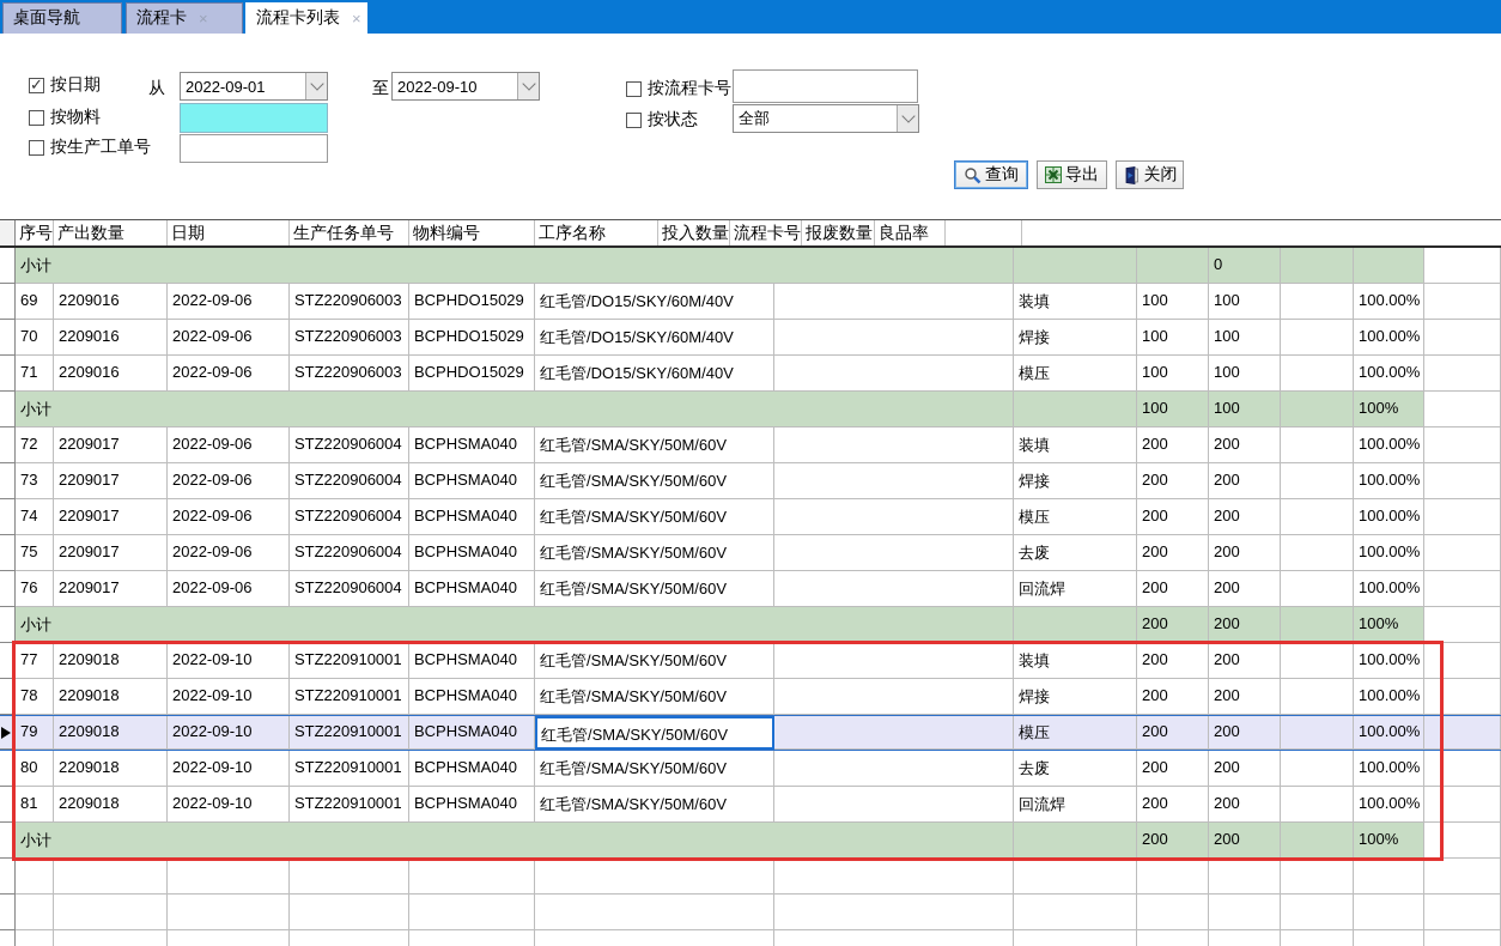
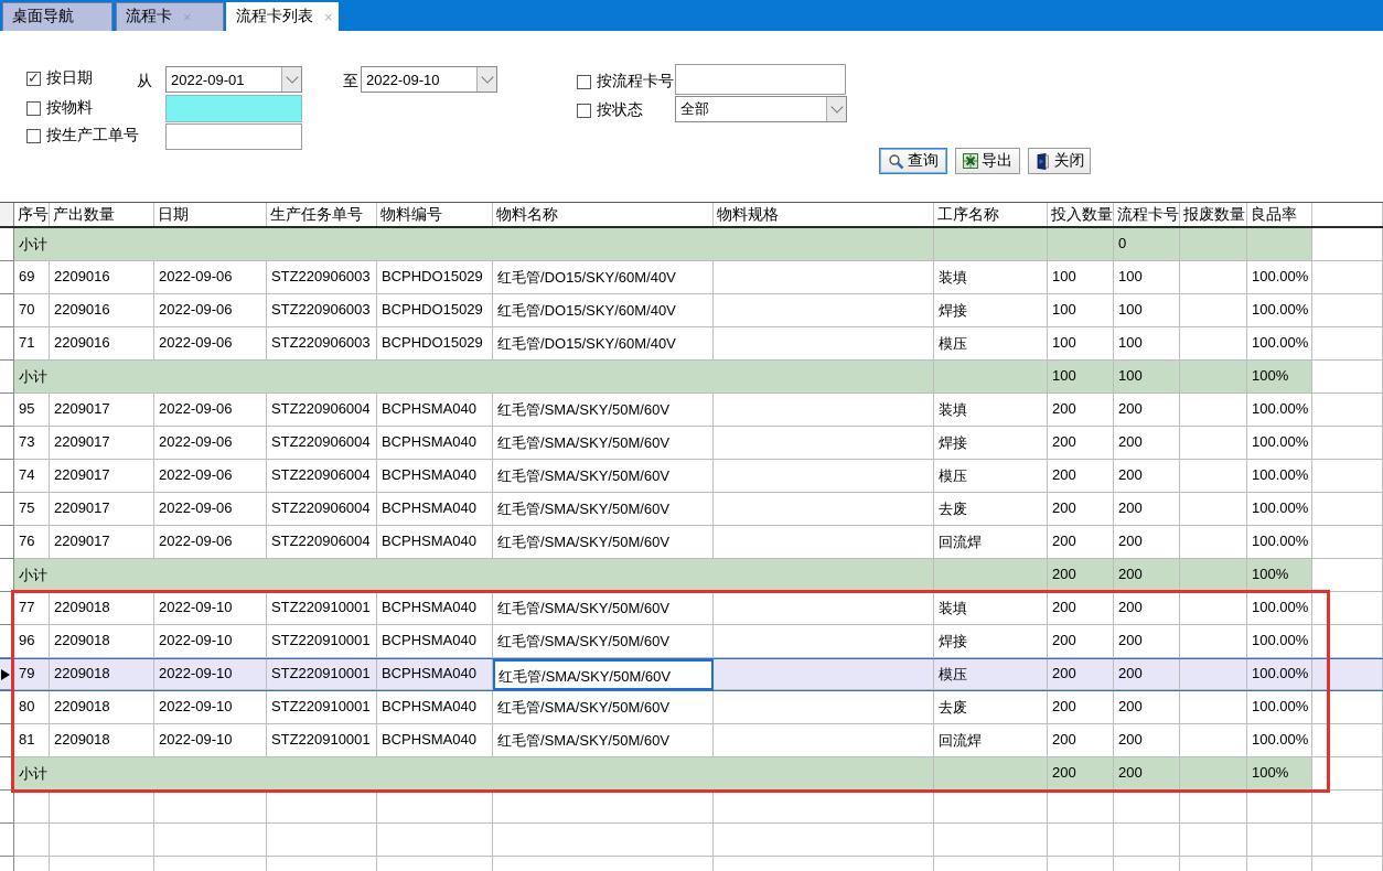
  桌面导航
  流程卡
  ×
  流程卡列表
  ×
  按日期
  从
  2022-09-01
  至
  2022-09-10
  按物料
  按生产工单号
  按流程卡号
  按状态
  全部
  查询
  导出
  关闭
  序号
  产出数量
  日期
  生产任务单号
  物料编号
+ 物料名称
+ 物料规格
  工序名称
  投入数量
  流程卡号
  报废数量
  良品率
  小计
  0
  69
  2209016
  2022-09-06
  STZ220906003
  BCPHDO15029
  红毛管/DO15/SKY/60M/40V
  装填
  100
  100
  100.00%
  70
  2209016
  2022-09-06
  STZ220906003
  BCPHDO15029
  红毛管/DO15/SKY/60M/40V
  焊接
  100
  100
  100.00%
  71
  2209016
  2022-09-06
  STZ220906003
  BCPHDO15029
  红毛管/DO15/SKY/60M/40V
  模压
  100
  100
  100.00%
  小计
  100
  100
  100%
- 72
+ 95
  2209017
  2022-09-06
  STZ220906004
  BCPHSMA040
  红毛管/SMA/SKY/50M/60V
  装填
  200
  200
  100.00%
  73
  2209017
  2022-09-06
  STZ220906004
  BCPHSMA040
  红毛管/SMA/SKY/50M/60V
  焊接
  200
  200
  100.00%
  74
  2209017
  2022-09-06
  STZ220906004
  BCPHSMA040
  红毛管/SMA/SKY/50M/60V
  模压
  200
  200
  100.00%
  75
  2209017
  2022-09-06
  STZ220906004
  BCPHSMA040
  红毛管/SMA/SKY/50M/60V
  去废
  200
  200
  100.00%
  76
  2209017
  2022-09-06
  STZ220906004
  BCPHSMA040
  红毛管/SMA/SKY/50M/60V
  回流焊
  200
  200
  100.00%
  小计
  200
  200
  100%
  77
  2209018
  2022-09-10
  STZ220910001
  BCPHSMA040
  红毛管/SMA/SKY/50M/60V
  装填
  200
  200
  100.00%
- 78
+ 96
  2209018
  2022-09-10
  STZ220910001
  BCPHSMA040
  红毛管/SMA/SKY/50M/60V
  焊接
  200
  200
  100.00%
  79
  2209018
  2022-09-10
  STZ220910001
  BCPHSMA040
  红毛管/SMA/SKY/50M/60V
  模压
  200
  200
  100.00%
  80
  2209018
  2022-09-10
  STZ220910001
  BCPHSMA040
  红毛管/SMA/SKY/50M/60V
  去废
  200
  200
  100.00%
  81
  2209018
  2022-09-10
  STZ220910001
  BCPHSMA040
  红毛管/SMA/SKY/50M/60V
  回流焊
  200
  200
  100.00%
  小计
  200
  200
  100%
